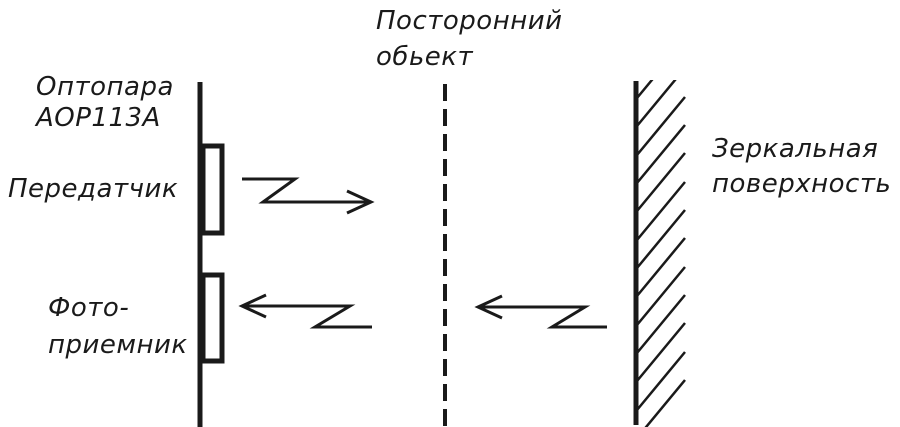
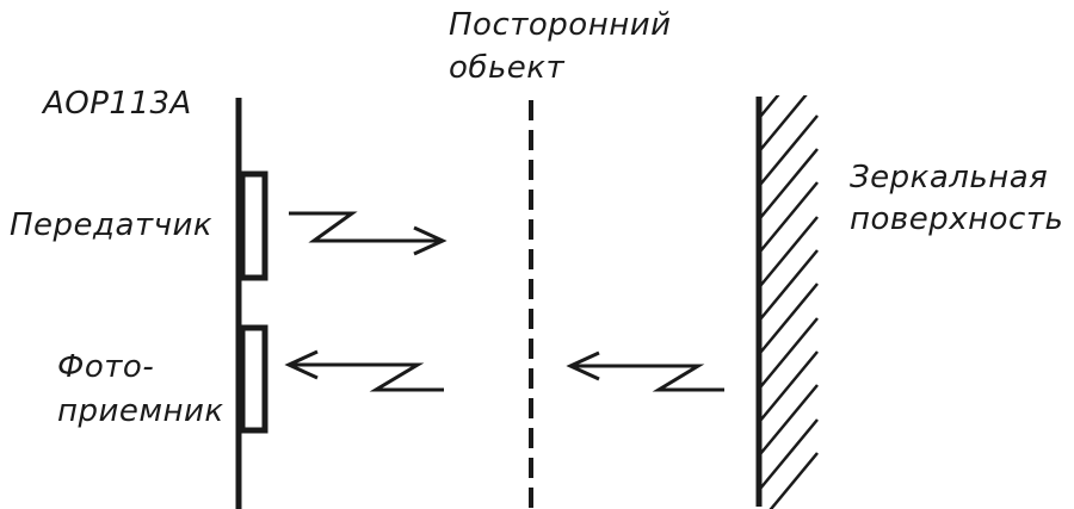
- Оптопара
  АОР113А
  Передатчик
  Фото-
  приемник
  Посторонний
  обьект
  Зеркальная
  поверхность
